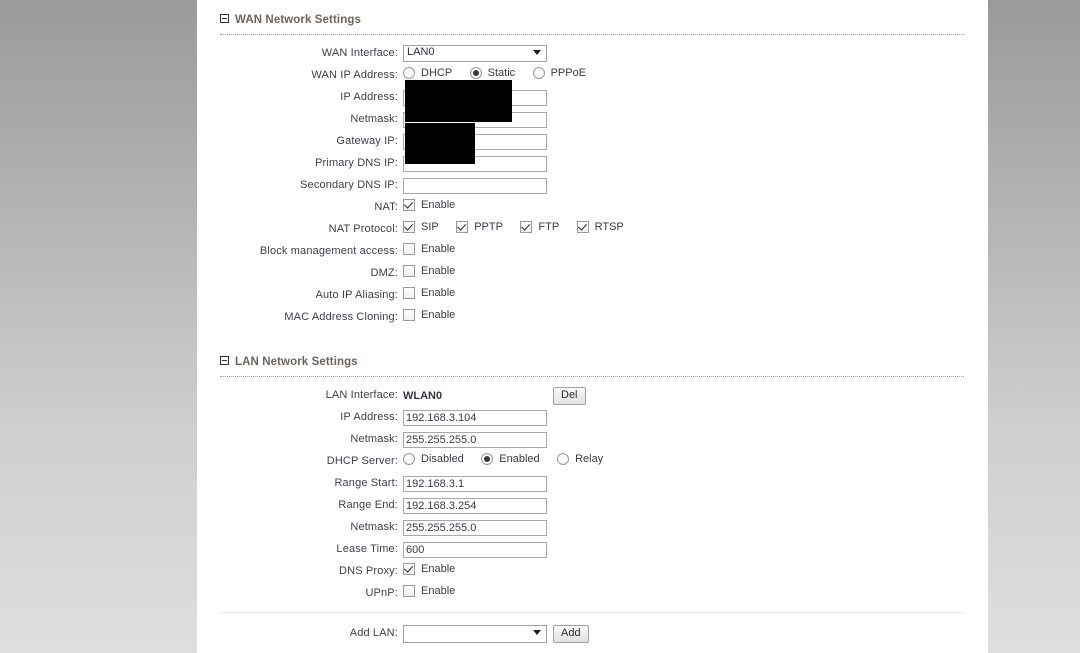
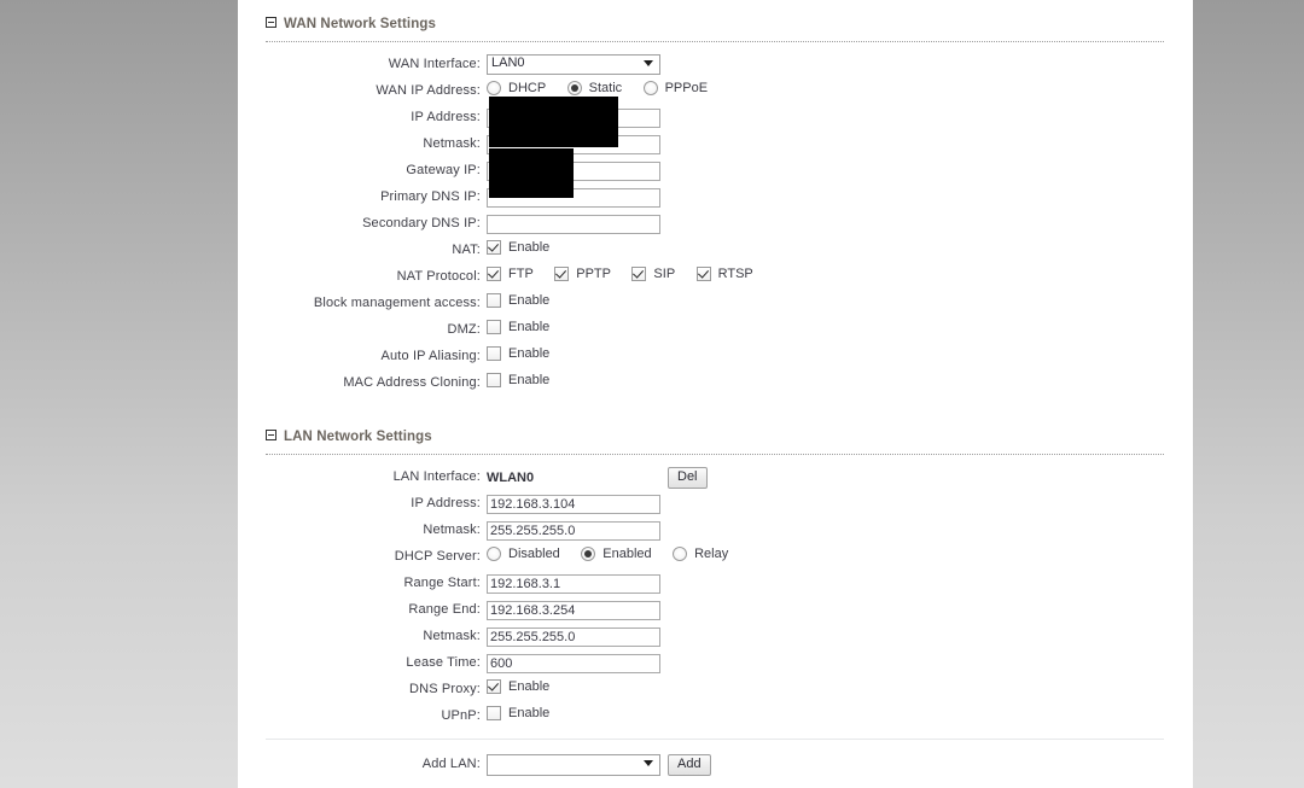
  WAN Network Settings
  WAN Interface:
  LAN0
  WAN IP Address:
  DHCP
  Static
  PPPoE
  IP Address:
  Netmask:
  Gateway IP:
  Primary DNS IP:
  Secondary DNS IP:
  NAT:
  Enable
  NAT Protocol:
- SIP
+ FTP
  PPTP
- FTP
+ SIP
  RTSP
  Block management access:
  Enable
  DMZ:
  Enable
  Auto IP Aliasing:
  Enable
  MAC Address Cloning:
  Enable
  LAN Network Settings
  LAN Interface:
  WLAN0
  Del
  IP Address:
  192.168.3.104
  Netmask:
  255.255.255.0
  DHCP Server:
  Disabled
  Enabled
  Relay
  Range Start:
  192.168.3.1
  Range End:
  192.168.3.254
  Netmask:
  255.255.255.0
  Lease Time:
  600
  DNS Proxy:
  Enable
  UPnP:
  Enable
  Add LAN:
  Add
